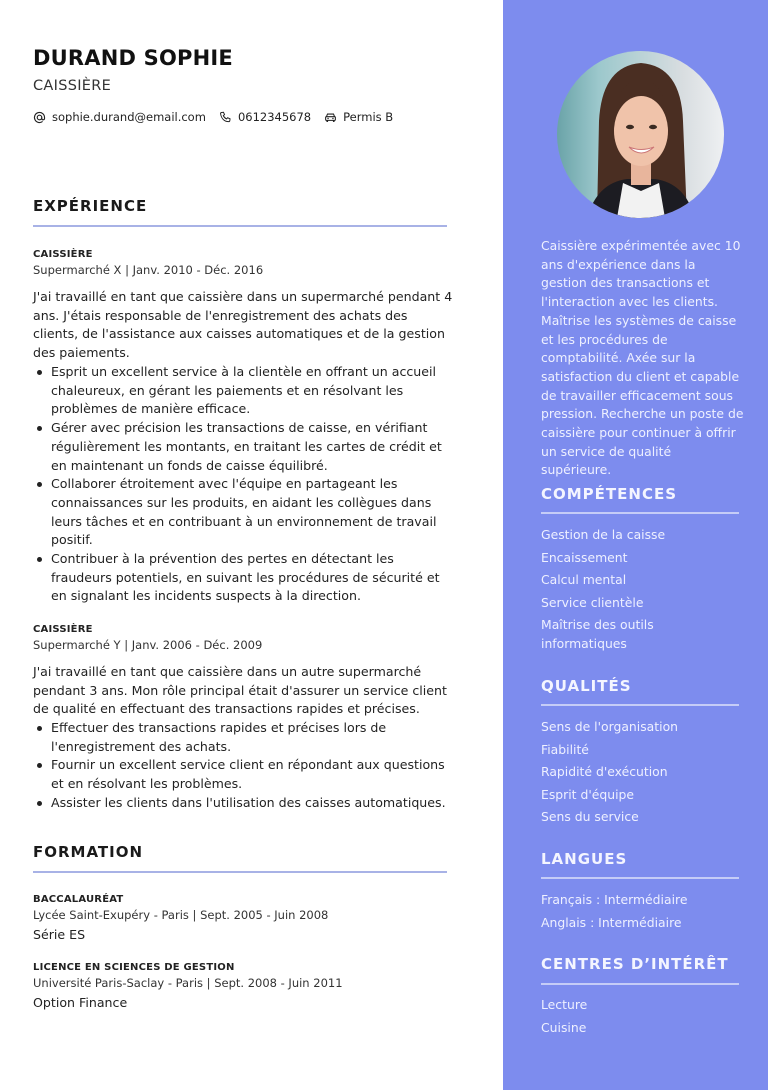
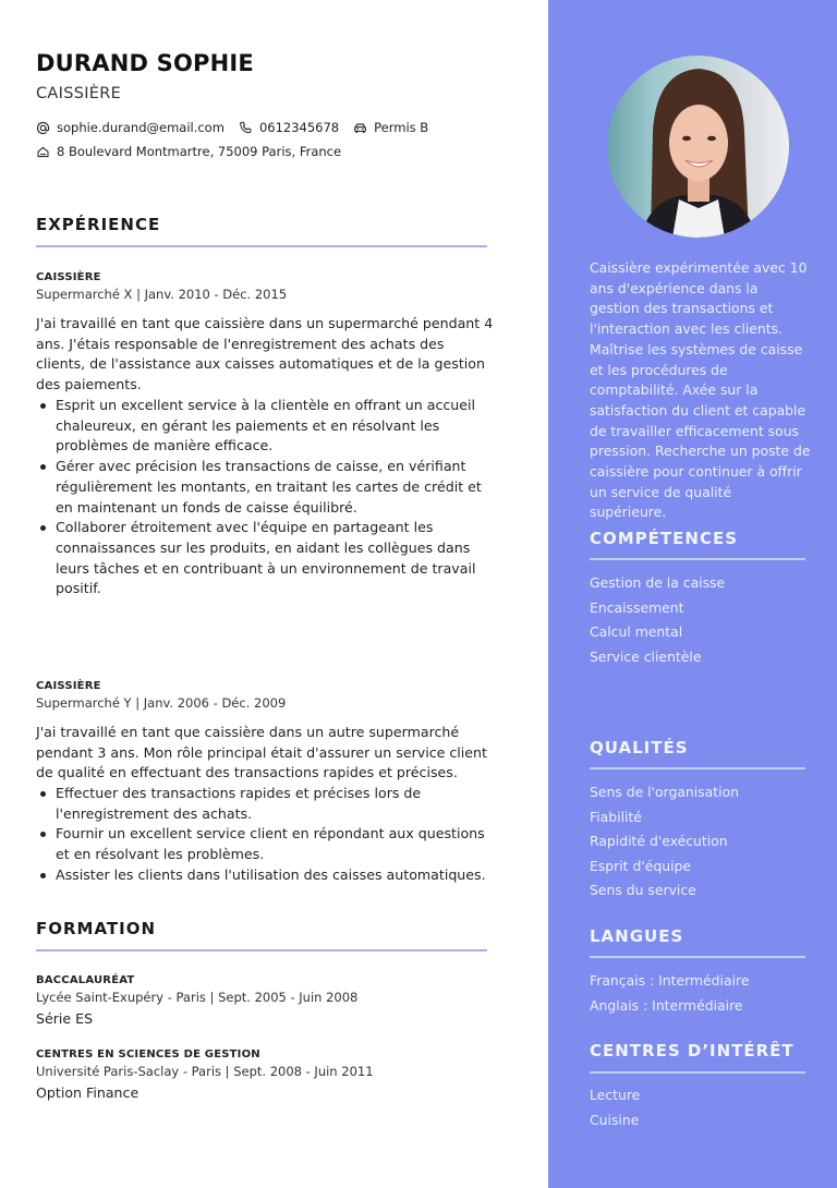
  DURAND SOPHIE
  CAISSIÈRE
  sophie.durand@email.com
  0612345678
  Permis B
+ 8 Boulevard Montmartre, 75009 Paris, France
  EXPÉRIENCE
  CAISSIÈRE
- Supermarché X | Janv. 2010 - Déc. 2016
+ Supermarché X | Janv. 2010 - Déc. 2015
  J'ai travaillé en tant que caissière dans un supermarché pendant 4 ans. J'étais responsable de l'enregistrement des achats des clients, de l'assistance aux caisses automatiques et de la gestion des paiements.
  Esprit un excellent service à la clientèle en offrant un accueil chaleureux, en gérant les paiements et en résolvant les problèmes de manière efficace.
  Gérer avec précision les transactions de caisse, en vérifiant régulièrement les montants, en traitant les cartes de crédit et en maintenant un fonds de caisse équilibré.
  Collaborer étroitement avec l'équipe en partageant les connaissances sur les produits, en aidant les collègues dans leurs tâches et en contribuant à un environnement de travail positif.
- Contribuer à la prévention des pertes en détectant les fraudeurs potentiels, en suivant les procédures de sécurité et en signalant les incidents suspects à la direction.
  CAISSIÈRE
  Supermarché Y | Janv. 2006 - Déc. 2009
  J'ai travaillé en tant que caissière dans un autre supermarché pendant 3 ans. Mon rôle principal était d'assurer un service client de qualité en effectuant des transactions rapides et précises.
  Effectuer des transactions rapides et précises lors de l'enregistrement des achats.
  Fournir un excellent service client en répondant aux questions et en résolvant les problèmes.
  Assister les clients dans l'utilisation des caisses automatiques.
  FORMATION
  BACCALAURÉAT
  Lycée Saint-Exupéry - Paris | Sept. 2005 - Juin 2008
  Série ES
- LICENCE EN SCIENCES DE GESTION
+ CENTRES EN SCIENCES DE GESTION
  Université Paris-Saclay - Paris | Sept. 2008 - Juin 2011
  Option Finance
  Caissière expérimentée avec 10 ans d'expérience dans la gestion des transactions et l'interaction avec les clients. Maîtrise les systèmes de caisse et les procédures de comptabilité. Axée sur la satisfaction du client et capable de travailler efficacement sous pression. Recherche un poste de caissière pour continuer à offrir un service de qualité supérieure.
  COMPÉTENCES
  Gestion de la caisse
  Encaissement
  Calcul mental
  Service clientèle
- Maîtrise des outils informatiques
  QUALITÉS
  Sens de l'organisation
  Fiabilité
  Rapidité d'exécution
  Esprit d'équipe
  Sens du service
  LANGUES
  Français : Intermédiaire
  Anglais : Intermédiaire
  CENTRES D’INTÉRÊT
  Lecture
  Cuisine
